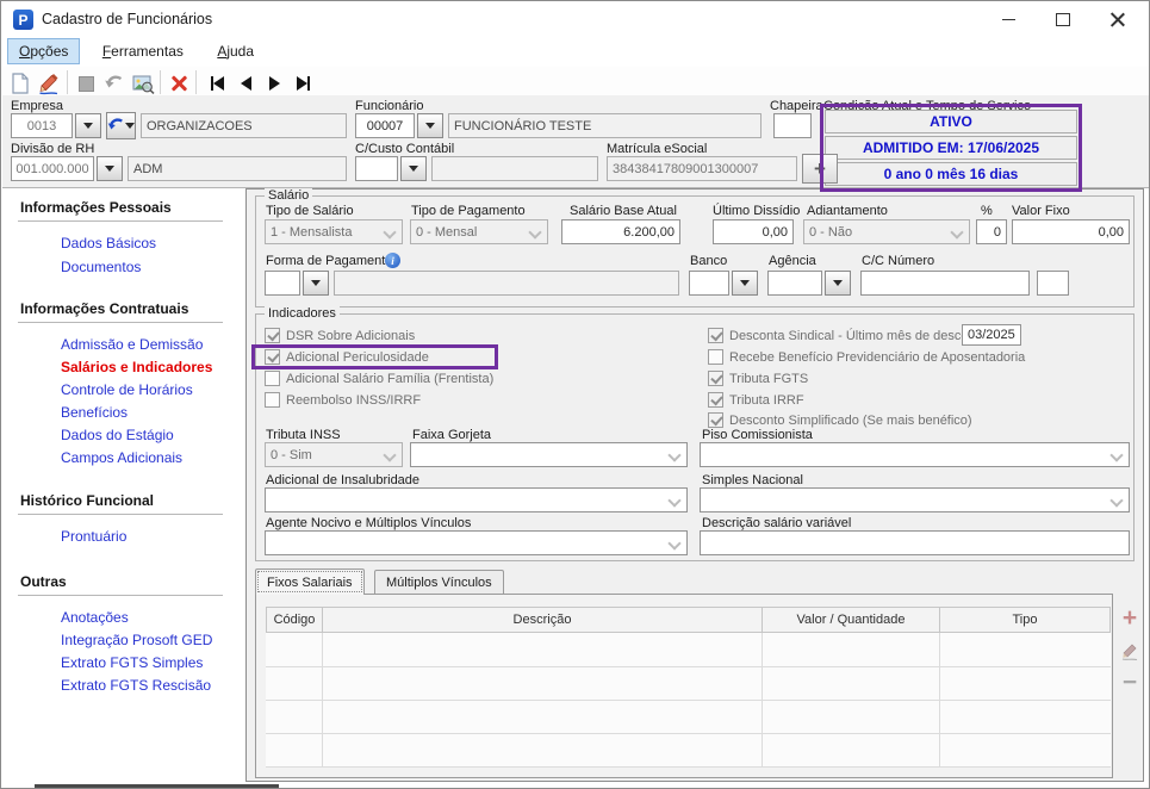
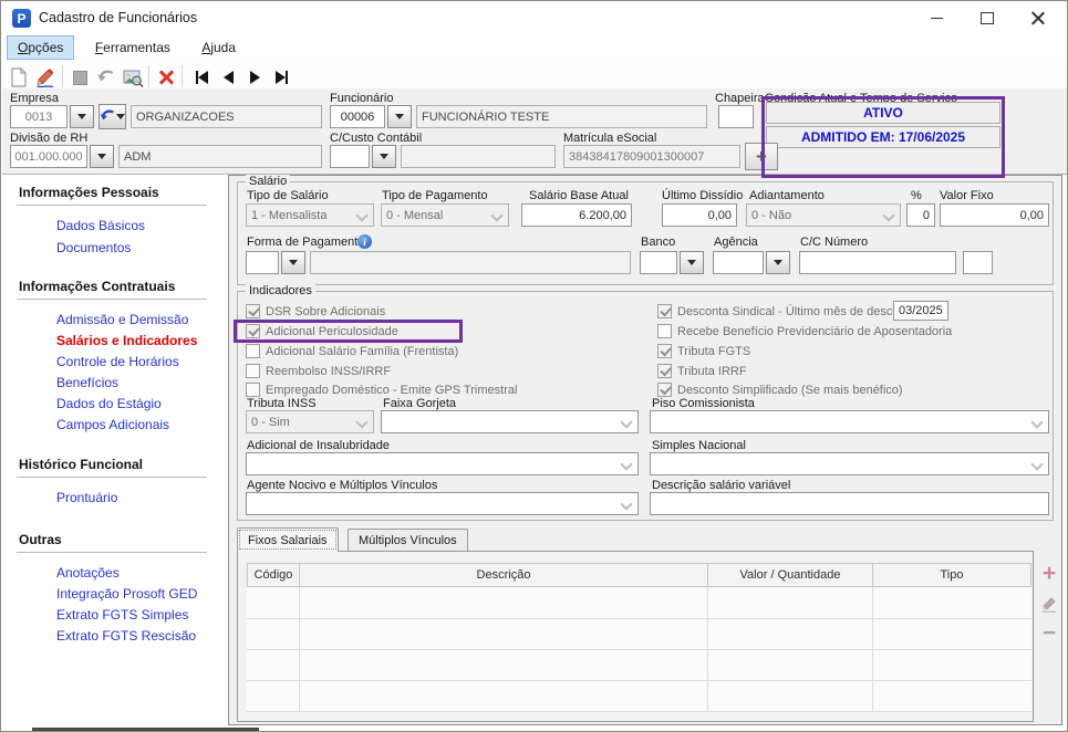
  P
  Cadastro de Funcionários
  Opções Ferramentas Ajuda
  Empresa
  0013
  ORGANIZACOES
  Funcionário
- 00007
+ 00006
  FUNCIONÁRIO TESTE
  Chapeira
  Condição Atual e Tempo de Servico
  ATIVO
  ADMITIDO EM: 17/06/2025
- 0 ano 0 mês 16 dias
  Divisão de RH
  001.000.000
  ADM
  C/Custo Contábil
  Matrícula eSocial
  38438417809001300007
  +
  Informações Pessoais
  Dados Básicos
  Documentos
  Informações Contratuais
  Admissão e Demissão
  Salários e Indicadores
  Controle de Horários
  Benefícios
  Dados do Estágio
  Campos Adicionais
  Histórico Funcional
  Prontuário
  Outras
  Anotações
  Integração Prosoft GED
  Extrato FGTS Simples
  Extrato FGTS Rescisão
  Salário
  Tipo de Salário
  1 - Mensalista
  Tipo de Pagamento
  0 - Mensal
  Salário Base Atual
  6.200,00
  Último Dissídio
  0,00
  Adiantamento
  0 - Não
  %
  0
  Valor Fixo
  0,00
  Forma de Pagament
  i
  Banco
  Agência
  C/C Número
  Indicadores
  DSR Sobre Adicionais
  Adicional Periculosidade
  Adicional Salário Família (Frentista)
  Reembolso INSS/IRRF
+ Empregado Doméstico - Emite GPS Trimestral
  Desconta Sindical - Último mês de desc
  03/2025
  Recebe Benefício Previdenciário de Aposentadoria
  Tributa FGTS
  Tributa IRRF
  Desconto Simplificado (Se mais benéfico)
  Tributa INSS
  0 - Sim
  Faixa Gorjeta
  Piso Comissionista
  Adicional de Insalubridade
  Simples Nacional
  Agente Nocivo e Múltiplos Vínculos
  Descrição salário variável
  Fixos Salariais
  Múltiplos Vínculos
  Código
  Descrição
  Valor / Quantidade
  Tipo
  +
  −
